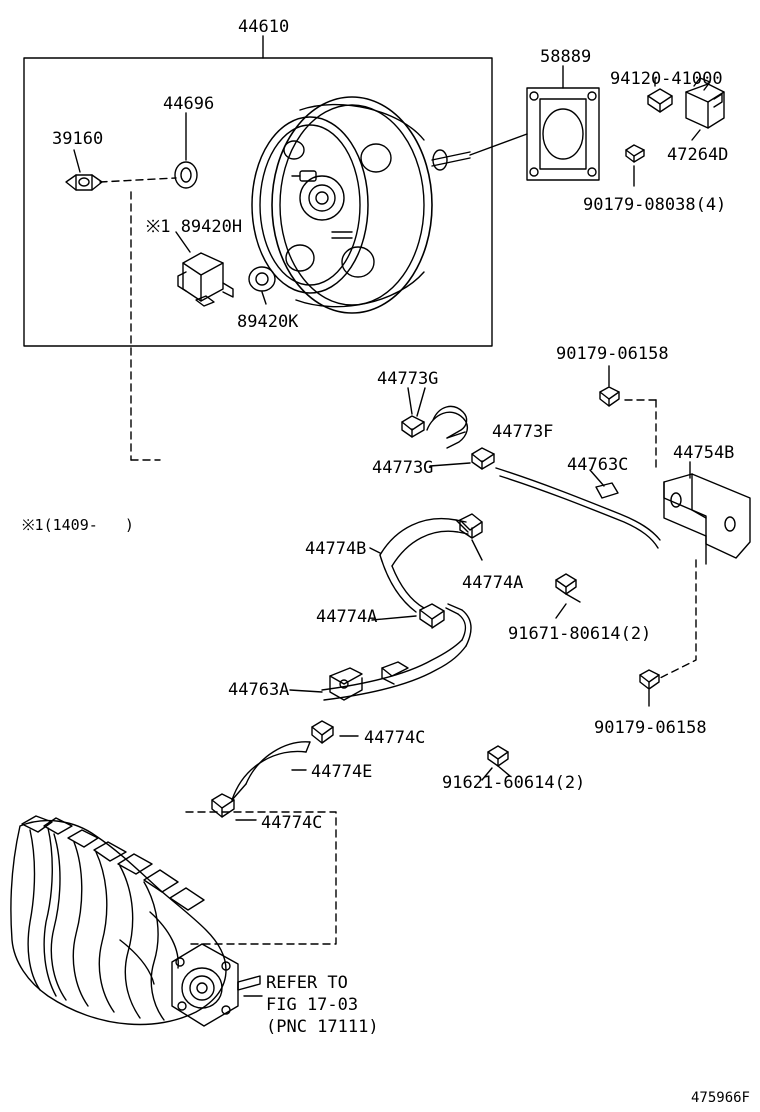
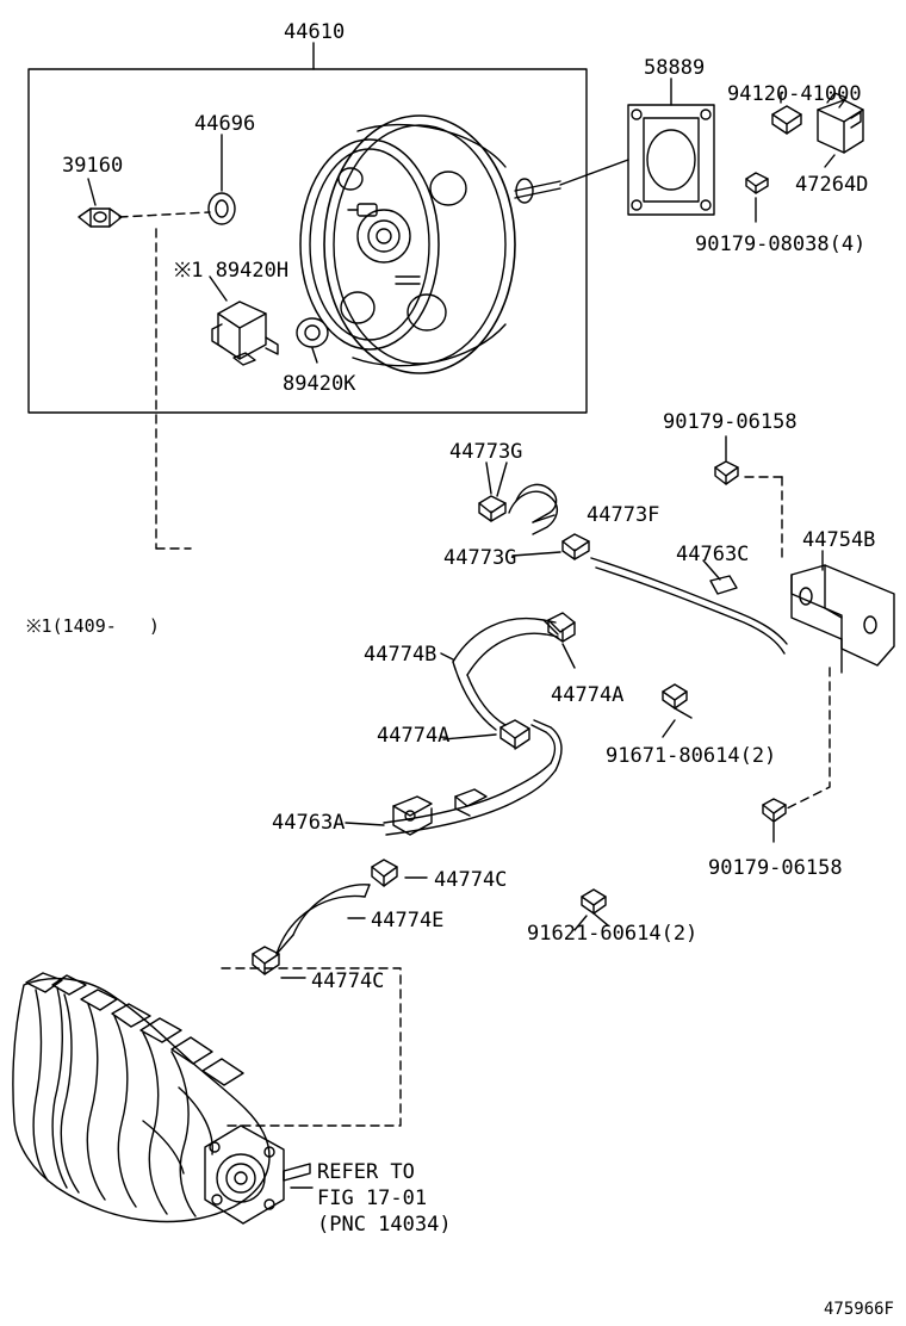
  44610
  58889
  94120-41000
  44696
  39160
  47264D
  90179-08038(4)
  ※1 89420H
  89420K
  90179-06158
  44773G
  44773F
  44773G
  44763C
  44754B
  ※1(1409- )
  44774B
  44774A
  44774A
  91671-80614(2)
  44763A
  90179-06158
  44774C
  91621-60614(2)
  44774E
  44774C
  REFER TO
- FIG 17-03
+ FIG 17-01
- (PNC 17111)
+ (PNC 14034)
  475966F
